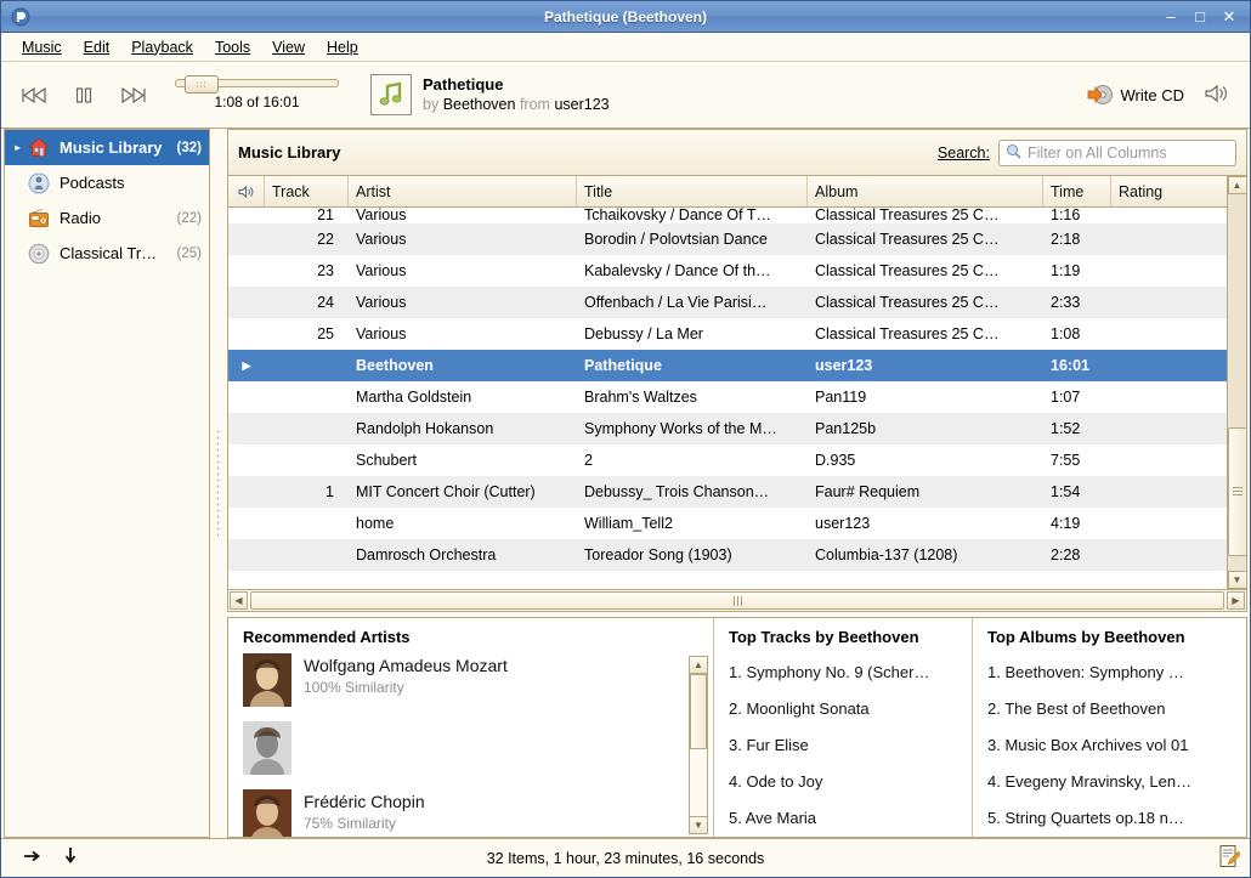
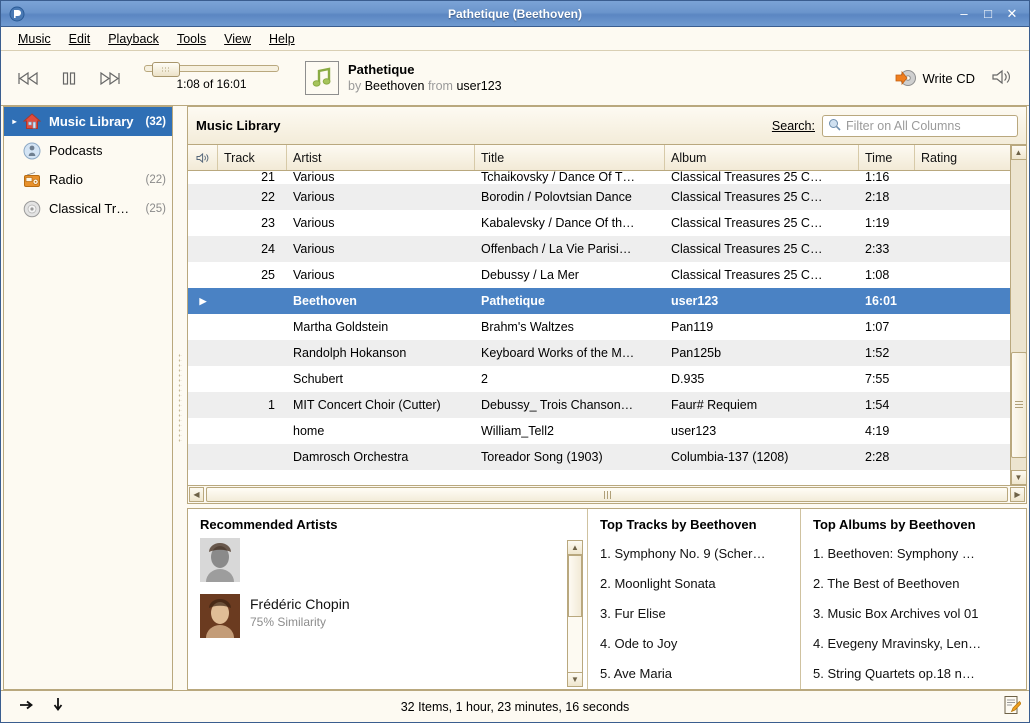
  Pathetique (Beethoven)
  –
  □
  ✕
  Music
  Edit
  Playback
  Tools
  View
  Help
  1:08 of 16:01
  Pathetique
  by Beethoven from user123
  Write CD
  ▸
  Music Library
  (32)
  Podcasts
  Radio
  (22)
  Classical Tr…
  (25)
  Music Library
  Search:
  Filter on All Columns
  Track
  Artist
  Title
  Album
  Time
  Rating
  21
  Various
  Tchaikovsky / Dance Of T…
  Classical Treasures 25 C…
  1:16
  22
  Various
  Borodin / Polovtsian Dance
  Classical Treasures 25 C…
  2:18
  23
  Various
  Kabalevsky / Dance Of th…
  Classical Treasures 25 C…
  1:19
  24
  Various
  Offenbach / La Vie Parisi…
  Classical Treasures 25 C…
  2:33
  25
  Various
  Debussy / La Mer
  Classical Treasures 25 C…
  1:08
  ▶
  Beethoven
  Pathetique
  user123
  16:01
  Martha Goldstein
  Brahm's Waltzes
  Pan119
  1:07
  Randolph Hokanson
- Symphony Works of the M…
+ Keyboard Works of the M…
  Pan125b
  1:52
  Schubert
  2
  D.935
  7:55
  1
  MIT Concert Choir (Cutter)
  Debussy_ Trois Chanson…
  Faur# Requiem
  1:54
  home
  William_Tell2
  user123
  4:19
  Damrosch Orchestra
  Toreador Song (1903)
  Columbia-137 (1208)
  2:28
  ▲
  ▼
  ◀
  ▶
  Recommended Artists
- Wolfgang Amadeus Mozart
- 100% Similarity
  Frédéric Chopin
  75% Similarity
  ▲
  ▼
  Top Tracks by Beethoven
  1. Symphony No. 9 (Scher…
  2. Moonlight Sonata
  3. Fur Elise
  4. Ode to Joy
  5. Ave Maria
  Top Albums by Beethoven
  1. Beethoven: Symphony …
  2. The Best of Beethoven
  3. Music Box Archives vol 01
  4. Evegeny Mravinsky, Len…
  5. String Quartets op.18 n…
  32 Items, 1 hour, 23 minutes, 16 seconds
